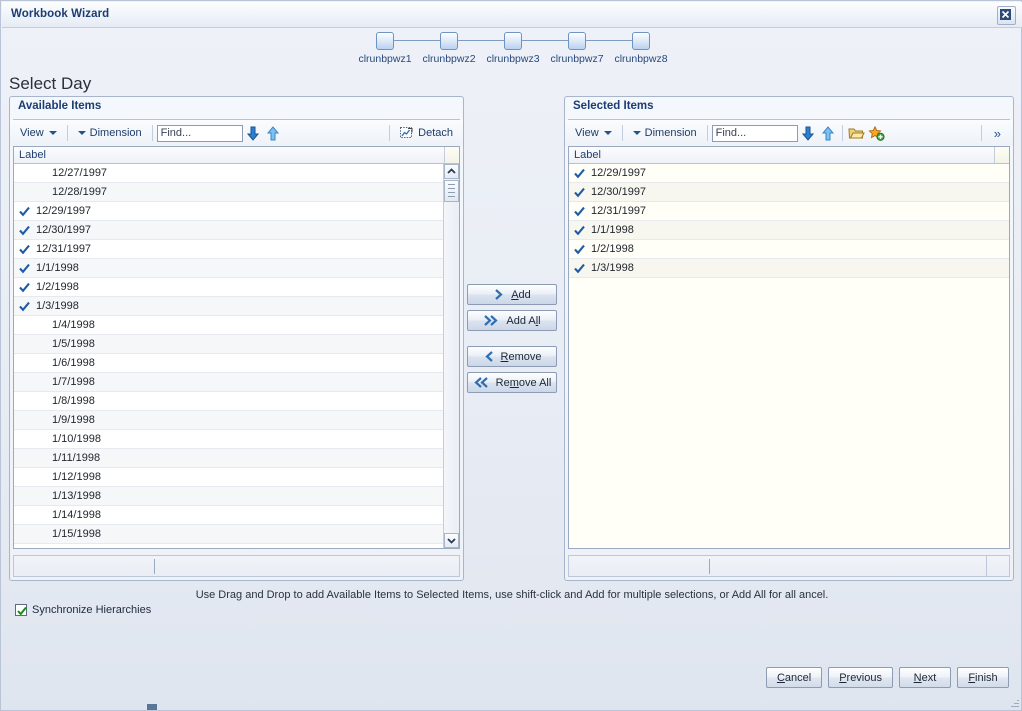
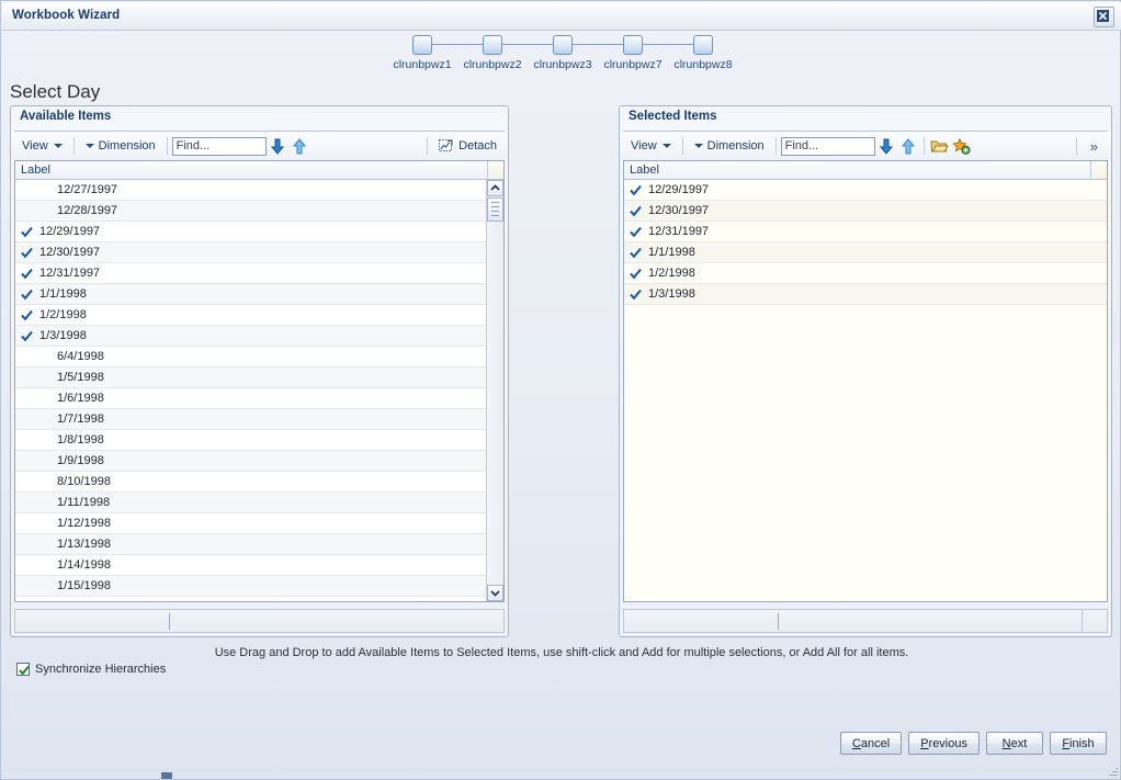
  Workbook Wizard
  clrunbpwz1
  clrunbpwz2
  clrunbpwz3
  clrunbpwz7
  clrunbpwz8
  Select Day
  Available Items
  View
  Dimension
  Find...
  Detach
  Label
  12/27/1997
  12/28/1997
  12/29/1997
  12/30/1997
  12/31/1997
  1/1/1998
  1/2/1998
  1/3/1998
- 1/4/1998
+ 6/4/1998
  1/5/1998
  1/6/1998
  1/7/1998
  1/8/1998
  1/9/1998
- 1/10/1998
+ 8/10/1998
  1/11/1998
  1/12/1998
  1/13/1998
  1/14/1998
  1/15/1998
- Add
- Add All
- Remove
- Remove All
  Selected Items
  View
  Dimension
  Find...
  »
  Label
  12/29/1997
  12/30/1997
  12/31/1997
  1/1/1998
  1/2/1998
  1/3/1998
- Use Drag and Drop to add Available Items to Selected Items, use shift-click and Add for multiple selections, or Add All for all ancel.
+ Use Drag and Drop to add Available Items to Selected Items, use shift-click and Add for multiple selections, or Add All for all items.
  Synchronize Hierarchies
  Cancel
  Previous
  Next
  Finish
